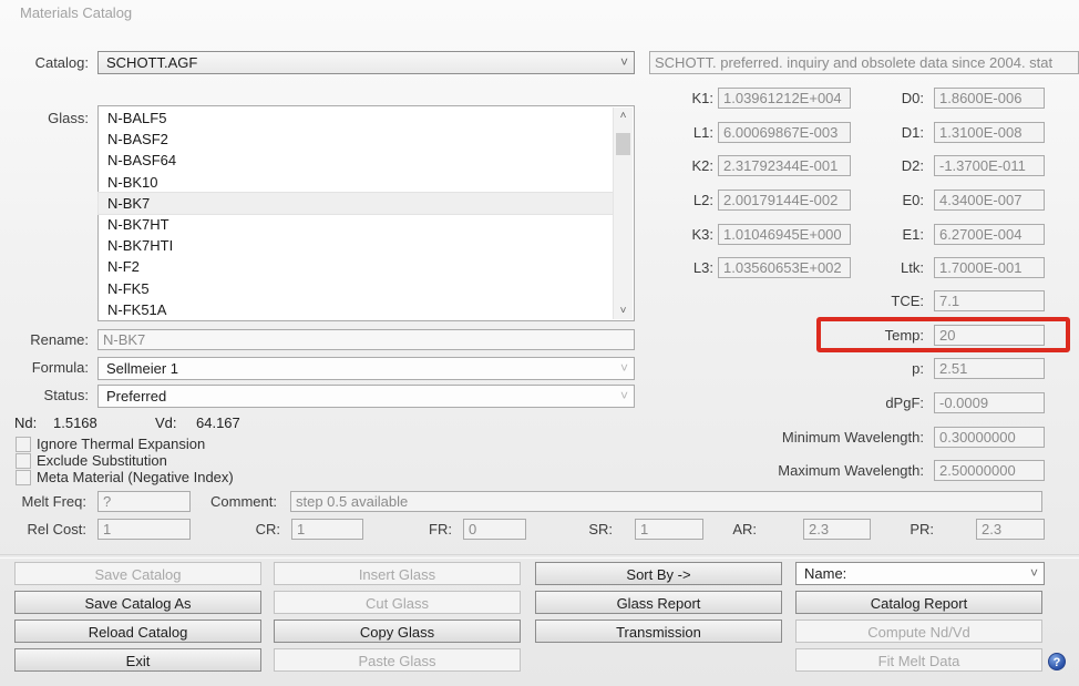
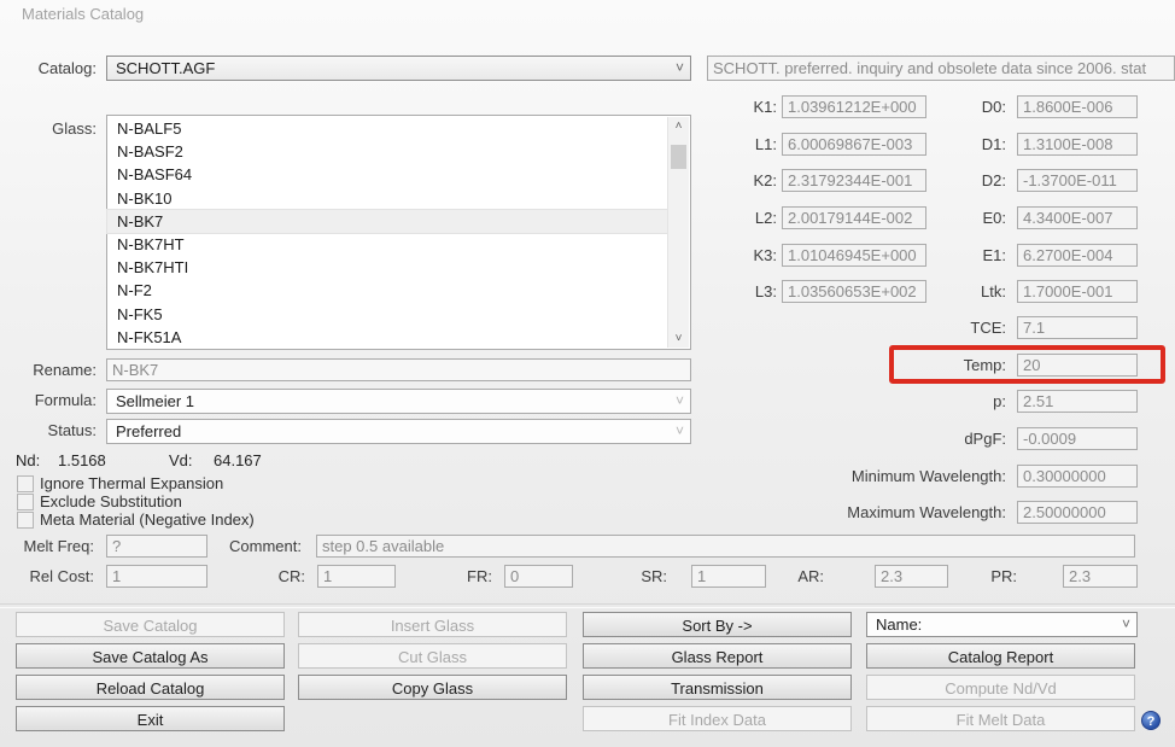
  Materials Catalog
  Catalog:
  SCHOTT.AGF
  ˅
- SCHOTT. preferred. inquiry and obsolete data since 2004. stat
+ SCHOTT. preferred. inquiry and obsolete data since 2006. stat
  Glass:
  N-BALF5
  N-BASF2
  N-BASF64
  N-BK10
  N-BK7
  N-BK7HT
  N-BK7HTI
  N-F2
  N-FK5
  N-FK51A
  ˄
  ˅
  K1:
- 1.03961212E+004
+ 1.03961212E+000
  L1:
  6.00069867E-003
  K2:
  2.31792344E-001
  L2:
  2.00179144E-002
  K3:
  1.01046945E+000
  L3:
  1.03560653E+002
  D0:
  1.8600E-006
  D1:
  1.3100E-008
  D2:
  -1.3700E-011
  E0:
  4.3400E-007
  E1:
  6.2700E-004
  Ltk:
  1.7000E-001
  TCE:
  7.1
  Temp:
  20
  p:
  2.51
  dPgF:
  -0.0009
  Minimum Wavelength:
  0.30000000
  Maximum Wavelength:
  2.50000000
  Rename:
  N-BK7
  Formula:
  Sellmeier 1
  ˅
  Status:
  Preferred
  ˅
  Nd:
  1.5168
  Vd:
  64.167
  Ignore Thermal Expansion
  Exclude Substitution
  Meta Material (Negative Index)
  Melt Freq:
  ?
  Comment:
  step 0.5 available
  Rel Cost:
  1
  CR:
  1
  FR:
  0
  SR:
  1
  AR:
  2.3
  PR:
  2.3
  Save Catalog
  Save Catalog As
  Reload Catalog
  Exit
  Insert Glass
  Cut Glass
  Copy Glass
- Paste Glass
  Sort By ->
  Glass Report
  Transmission
+ Fit Index Data
  Name:
  ˅
  Catalog Report
  Compute Nd/Vd
  Fit Melt Data
  ?
